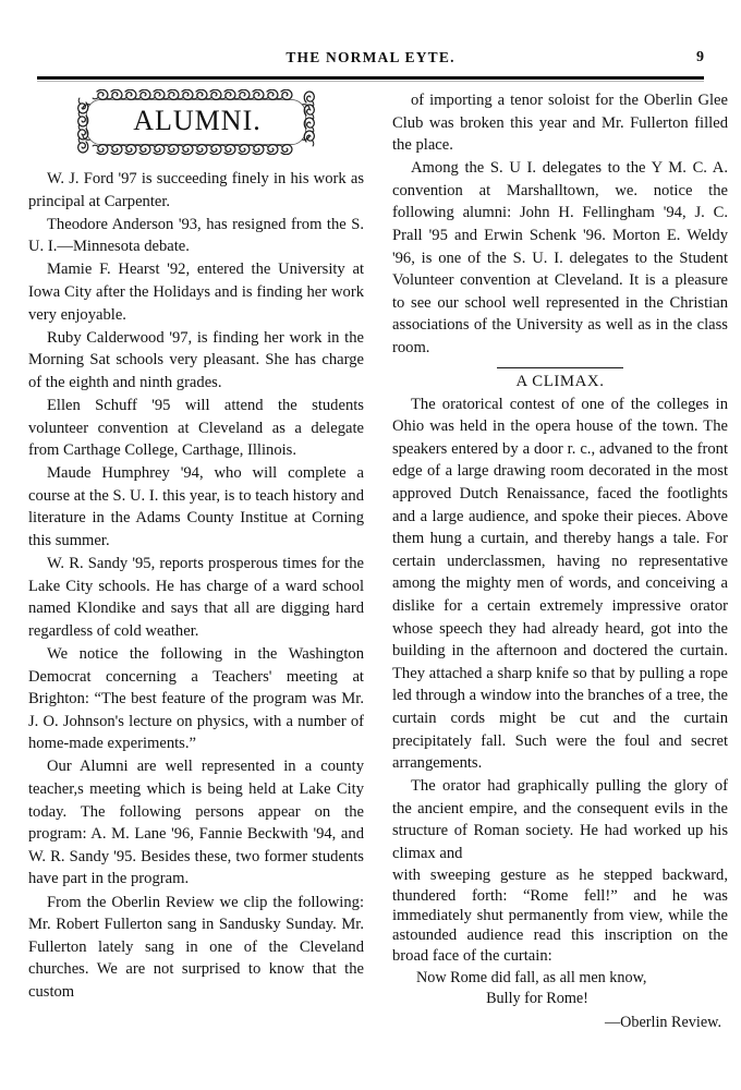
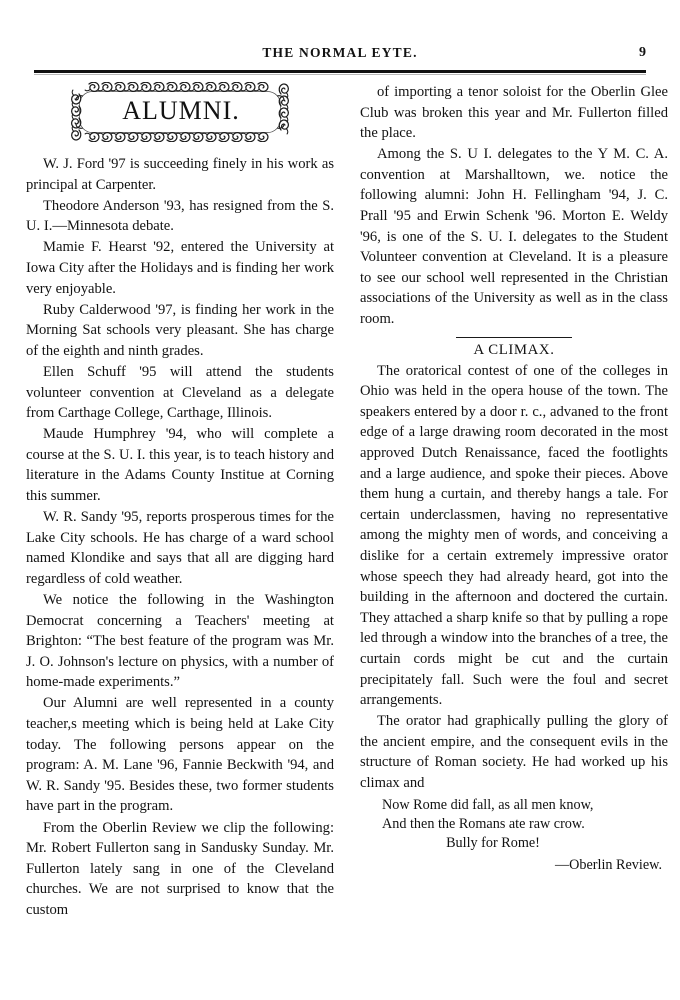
  THE NORMAL EYTE.
  9
  ALUMNI.
  W. J. Ford '97 is succeeding finely in his work as principal at Carpenter.
  Theodore Anderson '93, has resigned from the S. U. I.—Minnesota debate.
  Mamie F. Hearst '92, entered the University at Iowa City after the Holidays and is finding her work very enjoyable.
  Ruby Calderwood '97, is finding her work in the Morning Sat schools very pleasant. She has charge of the eighth and ninth grades.
  Ellen Schuff '95 will attend the students volunteer convention at Cleveland as a delegate from Carthage College, Carthage, Illinois.
  Maude Humphrey '94, who will complete a course at the S. U. I. this year, is to teach history and literature in the Adams County Institue at Corning this summer.
  W. R. Sandy '95, reports prosperous times for the Lake City schools. He has charge of a ward school named Klondike and says that all are digging hard regardless of cold weather.
  We notice the following in the Washington Democrat concerning a Teachers' meeting at Brighton: “The best feature of the program was Mr. J. O. Johnson's lecture on physics, with a number of home-made experiments.”
  Our Alumni are well represented in a county teacher,s meeting which is being held at Lake City today. The following persons appear on the program: A. M. Lane '96, Fannie Beckwith '94, and W. R. Sandy '95. Besides these, two former students have part in the program.
  From the Oberlin Review we clip the following: Mr. Robert Fullerton sang in Sandusky Sunday. Mr. Fullerton lately sang in one of the Cleveland churches. We are not surprised to know that the custom
  of importing a tenor soloist for the Oberlin Glee Club was broken this year and Mr. Fullerton filled the place.
  Among the S. U I. delegates to the Y M. C. A. convention at Marshalltown, we. notice the following alumni: John H. Fellingham '94, J. C. Prall '95 and Erwin Schenk '96. Morton E. Weldy '96, is one of the S. U. I. delegates to the Student Volunteer convention at Cleveland. It is a pleasure to see our school well represented in the Christian associations of the University as well as in the class room.
  A CLIMAX.
  The oratorical contest of one of the colleges in Ohio was held in the opera house of the town. The speakers entered by a door r. c., advaned to the front edge of a large drawing room decorated in the most approved Dutch Renaissance, faced the footlights and a large audience, and spoke their pieces. Above them hung a curtain, and thereby hangs a tale. For certain underclassmen, having no representative among the mighty men of words, and conceiving a dislike for a certain extremely impressive orator whose speech they had already heard, got into the building in the afternoon and doctered the curtain. They attached a sharp knife so that by pulling a rope led through a window into the branches of a tree, the curtain cords might be cut and the curtain precipitately fall. Such were the foul and secret arrangements.
  The orator had graphically pulling the glory of the ancient empire, and the consequent evils in the structure of Roman society. He had worked up his climax and
- with sweeping gesture as he stepped backward, thundered forth: “Rome fell!” and he was immediately shut permanently from view, while the astounded audience read this inscription on the broad face of the curtain:
  Now Rome did fall, as all men know,
+ And then the Romans ate raw crow.
  Bully for Rome!
  —Oberlin Review.
